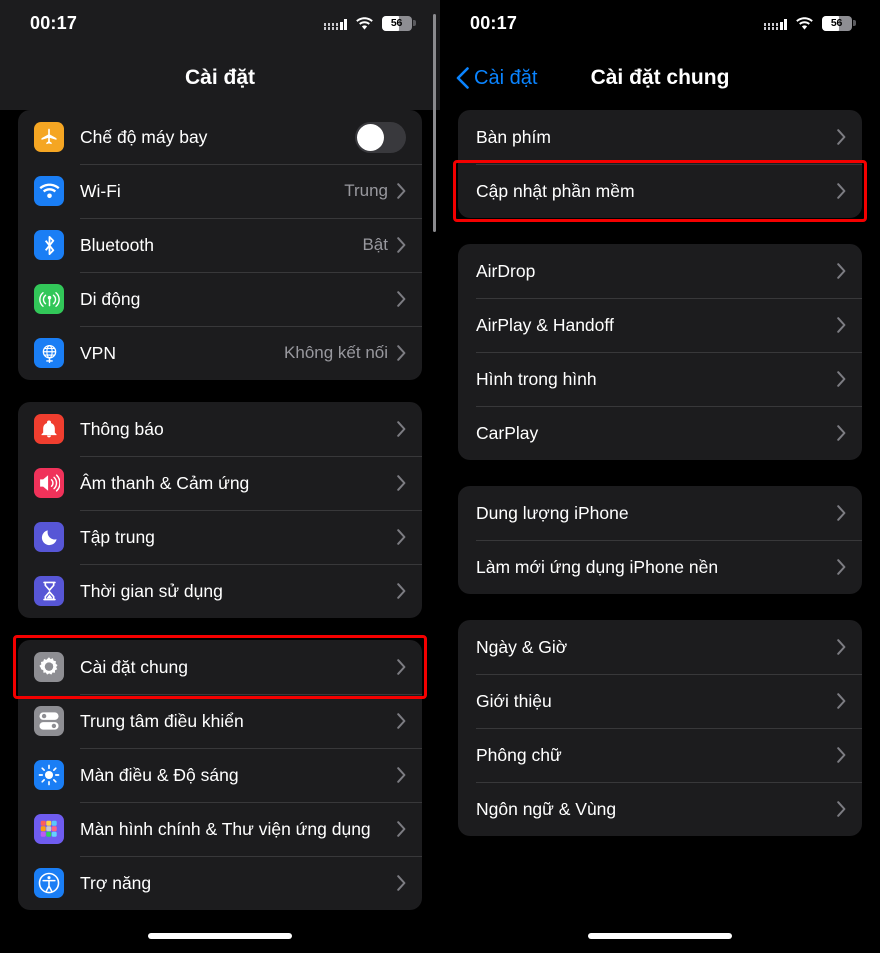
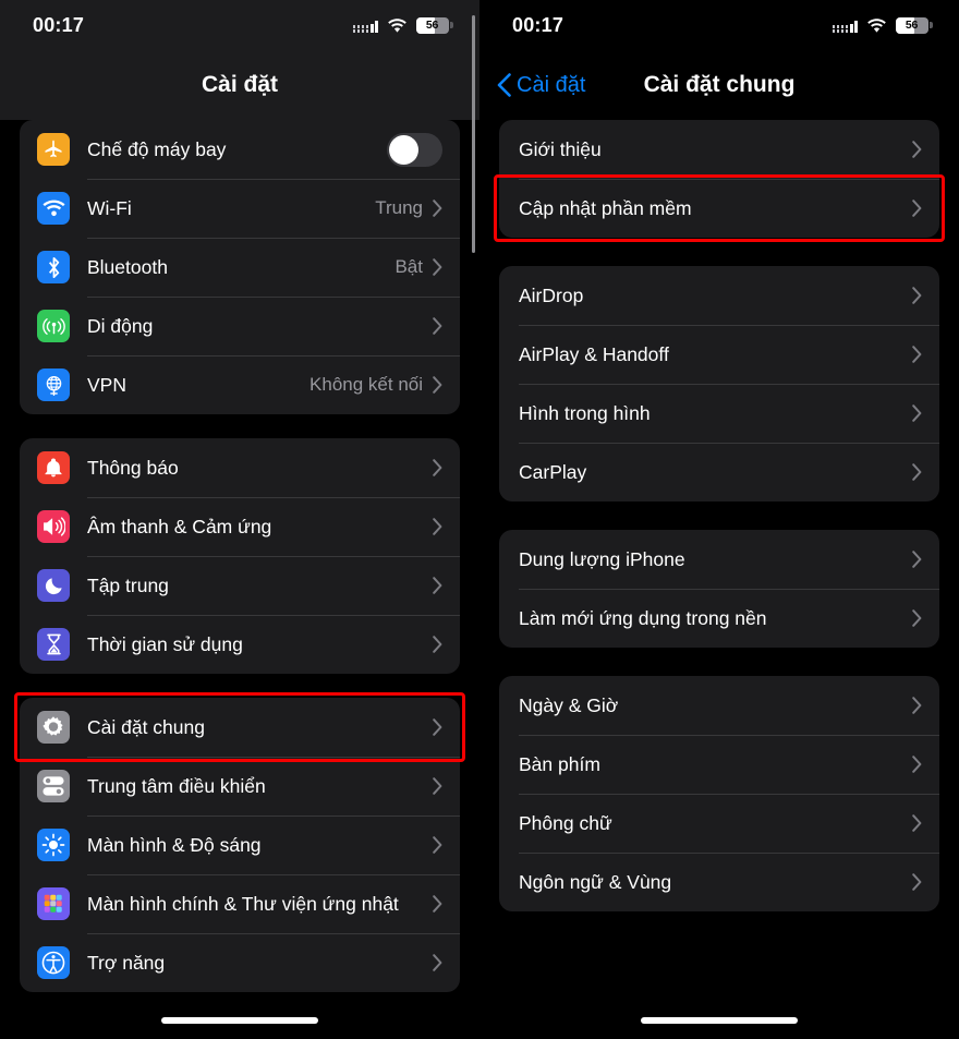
  00:17
  56
  Cài đặt
  Chế độ máy bay
  Wi-Fi
  Trung
  Bluetooth
  Bật
  Di động
  VPN
  Không kết nối
  Thông báo
  Âm thanh & Cảm ứng
  Tập trung
  Thời gian sử dụng
  Cài đặt chung
  Trung tâm điều khiển
- Màn điều & Độ sáng
+ Màn hình & Độ sáng
- Màn hình chính & Thư viện ứng dụng
+ Màn hình chính & Thư viện ứng nhật
  Trợ năng
  00:17
  56
  Cài đặt
  Cài đặt chung
- Bàn phím
+ Giới thiệu
  Cập nhật phần mềm
  AirDrop
  AirPlay & Handoff
  Hình trong hình
  CarPlay
  Dung lượng iPhone
- Làm mới ứng dụng iPhone nền
+ Làm mới ứng dụng trong nền
  Ngày & Giờ
- Giới thiệu
+ Bàn phím
  Phông chữ
  Ngôn ngữ & Vùng
